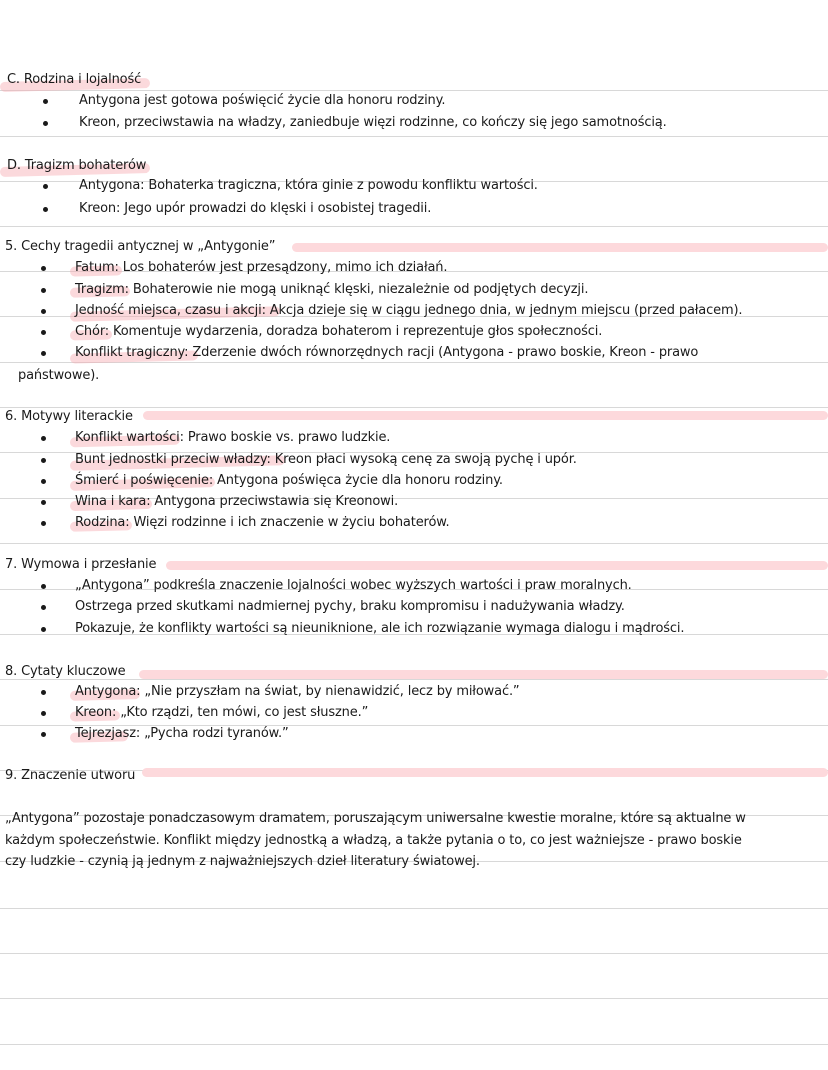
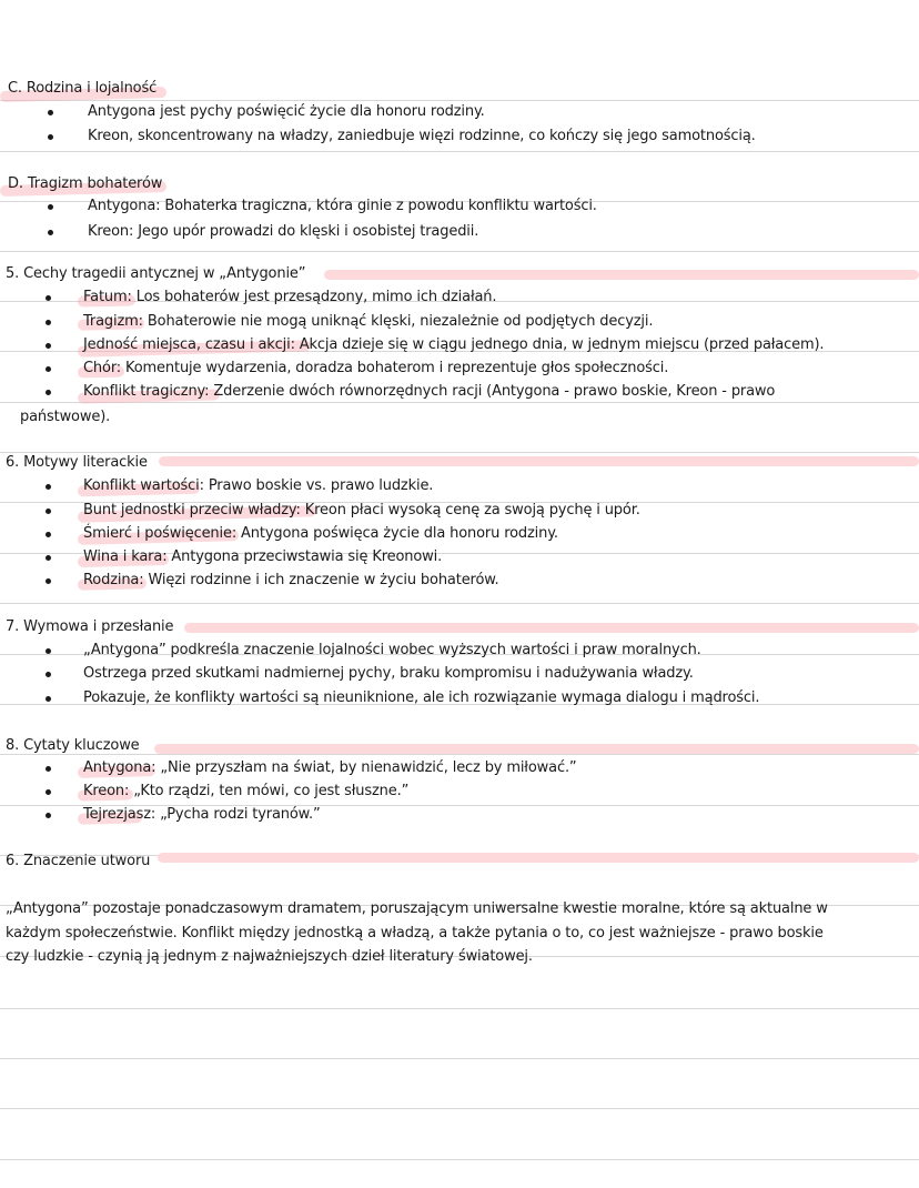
  C. Rodzina i lojalność
- Antygona jest gotowa poświęcić życie dla honoru rodziny.
+ Antygona jest pychy poświęcić życie dla honoru rodziny.
- Kreon, przeciwstawia na władzy, zaniedbuje więzi rodzinne, co kończy się jego samotnością.
+ Kreon, skoncentrowany na władzy, zaniedbuje więzi rodzinne, co kończy się jego samotnością.
  D. Tragizm bohaterów
  Antygona: Bohaterka tragiczna, która ginie z powodu konfliktu wartości.
  Kreon: Jego upór prowadzi do klęski i osobistej tragedii.
  5. Cechy tragedii antycznej w „Antygonie”
  Fatum: Los bohaterów jest przesądzony, mimo ich działań.
  Tragizm: Bohaterowie nie mogą uniknąć klęski, niezależnie od podjętych decyzji.
  Jedność miejsca, czasu i akcji: Akcja dzieje się w ciągu jednego dnia, w jednym miejscu (przed pałacem).
  Chór: Komentuje wydarzenia, doradza bohaterom i reprezentuje głos społeczności.
  Konflikt tragiczny: Zderzenie dwóch równorzędnych racji (Antygona - prawo boskie, Kreon - prawo
  państwowe).
  6. Motywy literackie
  Konflikt wartości: Prawo boskie vs. prawo ludzkie.
  Bunt jednostki przeciw władzy: Kreon płaci wysoką cenę za swoją pychę i upór.
  Śmierć i poświęcenie: Antygona poświęca życie dla honoru rodziny.
  Wina i kara: Antygona przeciwstawia się Kreonowi.
  Rodzina: Więzi rodzinne i ich znaczenie w życiu bohaterów.
  7. Wymowa i przesłanie
  „Antygona” podkreśla znaczenie lojalności wobec wyższych wartości i praw moralnych.
  Ostrzega przed skutkami nadmiernej pychy, braku kompromisu i nadużywania władzy.
  Pokazuje, że konflikty wartości są nieuniknione, ale ich rozwiązanie wymaga dialogu i mądrości.
  8. Cytaty kluczowe
  Antygona: „Nie przyszłam na świat, by nienawidzić, lecz by miłować.”
  Kreon: „Kto rządzi, ten mówi, co jest słuszne.”
  Tejrezjasz: „Pycha rodzi tyranów.”
- 9. Znaczenie utworu
+ 6. Znaczenie utworu
  „Antygona” pozostaje ponadczasowym dramatem, poruszającym uniwersalne kwestie moralne, które są aktualne w
  każdym społeczeństwie. Konflikt między jednostką a władzą, a także pytania o to, co jest ważniejsze - prawo boskie
  czy ludzkie - czynią ją jednym z najważniejszych dzieł literatury światowej.
